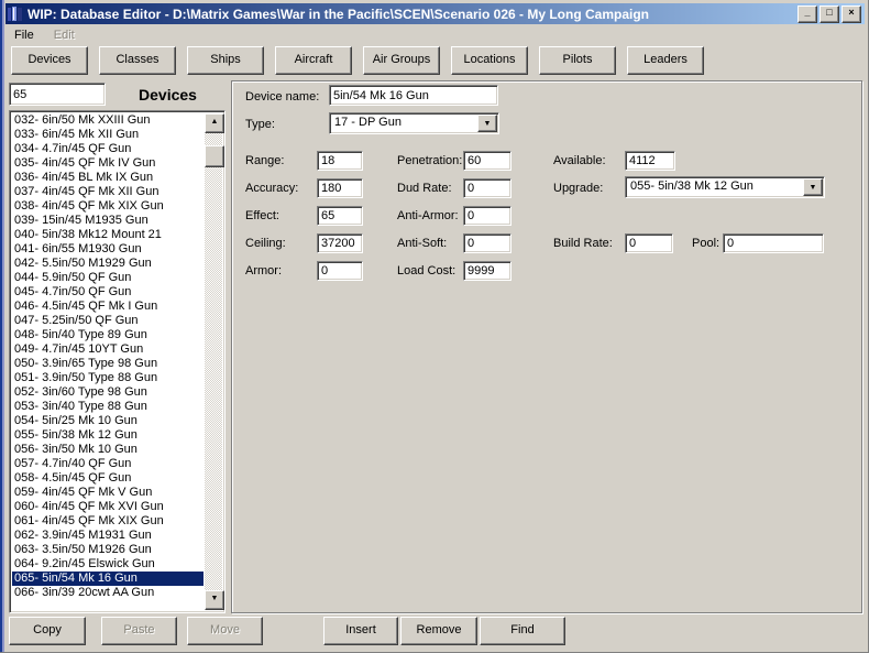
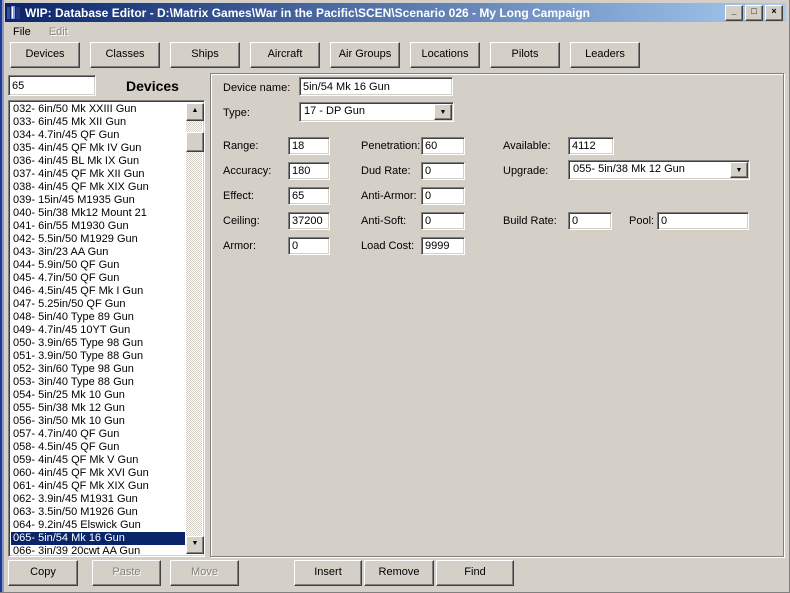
  WIP: Database Editor - D:\Matrix Games\War in the Pacific\SCEN\Scenario 026 - My Long Campaign
  _
  □
  ×
  File
  Edit
  Devices
  Classes
  Ships
  Aircraft
  Air Groups
  Locations
  Pilots
  Leaders
  65
  Devices
  032- 6in/50 Mk XXIII Gun
  033- 6in/45 Mk XII Gun
  034- 4.7in/45 QF Gun
  035- 4in/45 QF Mk IV Gun
  036- 4in/45 BL Mk IX Gun
  037- 4in/45 QF Mk XII Gun
  038- 4in/45 QF Mk XIX Gun
  039- 15in/45 M1935 Gun
  040- 5in/38 Mk12 Mount 21
  041- 6in/55 M1930 Gun
  042- 5.5in/50 M1929 Gun
+ 043- 3in/23 AA Gun
  044- 5.9in/50 QF Gun
  045- 4.7in/50 QF Gun
  046- 4.5in/45 QF Mk I Gun
  047- 5.25in/50 QF Gun
  048- 5in/40 Type 89 Gun
  049- 4.7in/45 10YT Gun
  050- 3.9in/65 Type 98 Gun
  051- 3.9in/50 Type 88 Gun
  052- 3in/60 Type 98 Gun
  053- 3in/40 Type 88 Gun
  054- 5in/25 Mk 10 Gun
  055- 5in/38 Mk 12 Gun
  056- 3in/50 Mk 10 Gun
  057- 4.7in/40 QF Gun
  058- 4.5in/45 QF Gun
  059- 4in/45 QF Mk V Gun
  060- 4in/45 QF Mk XVI Gun
  061- 4in/45 QF Mk XIX Gun
  062- 3.9in/45 M1931 Gun
  063- 3.5in/50 M1926 Gun
  064- 9.2in/45 Elswick Gun
  065- 5in/54 Mk 16 Gun
  066- 3in/39 20cwt AA Gun
  Device name:
  5in/54 Mk 16 Gun
  Type:
  17 - DP Gun
  Range:
  18
  Accuracy:
  180
  Effect:
  65
  Ceiling:
  37200
  Armor:
  0
  Penetration:
  60
  Dud Rate:
  0
  Anti-Armor:
  0
  Anti-Soft:
  0
  Load Cost:
  9999
  Available:
  4112
  Upgrade:
  055- 5in/38 Mk 12 Gun
  Build Rate:
  0
  Pool:
  0
  Copy
  Paste
  Move
  Insert
  Remove
  Find
